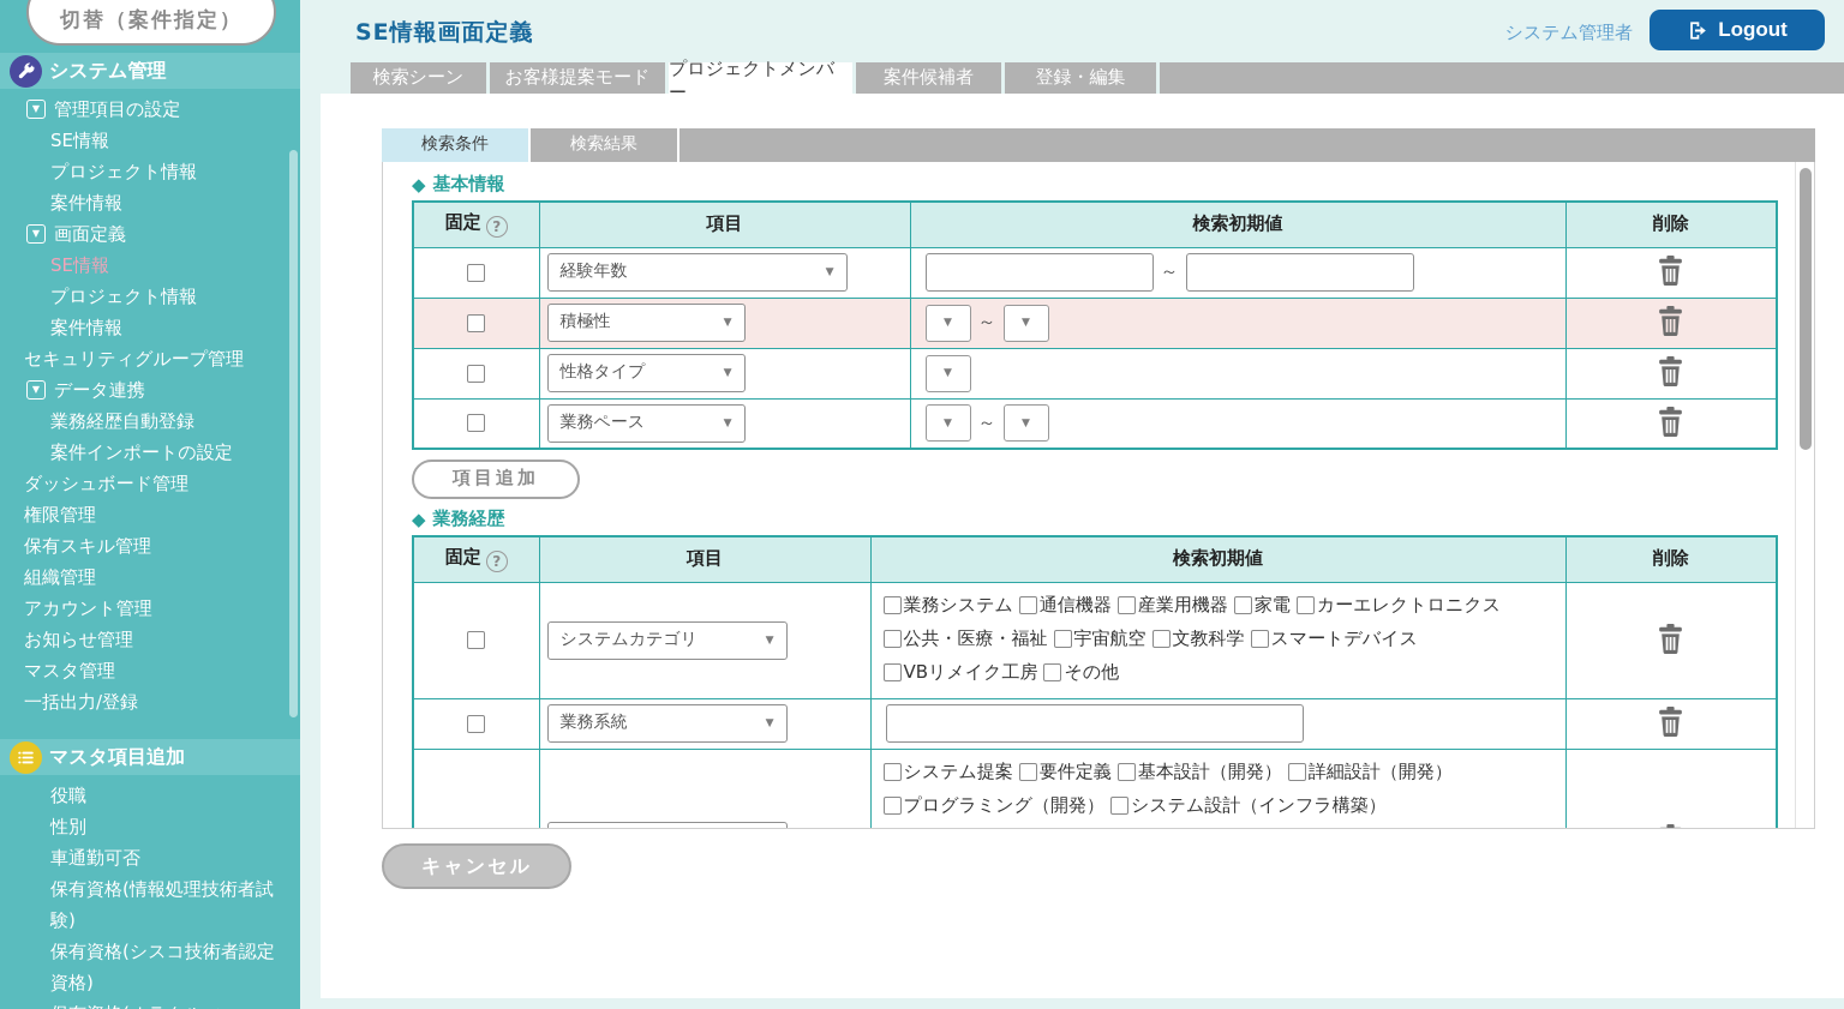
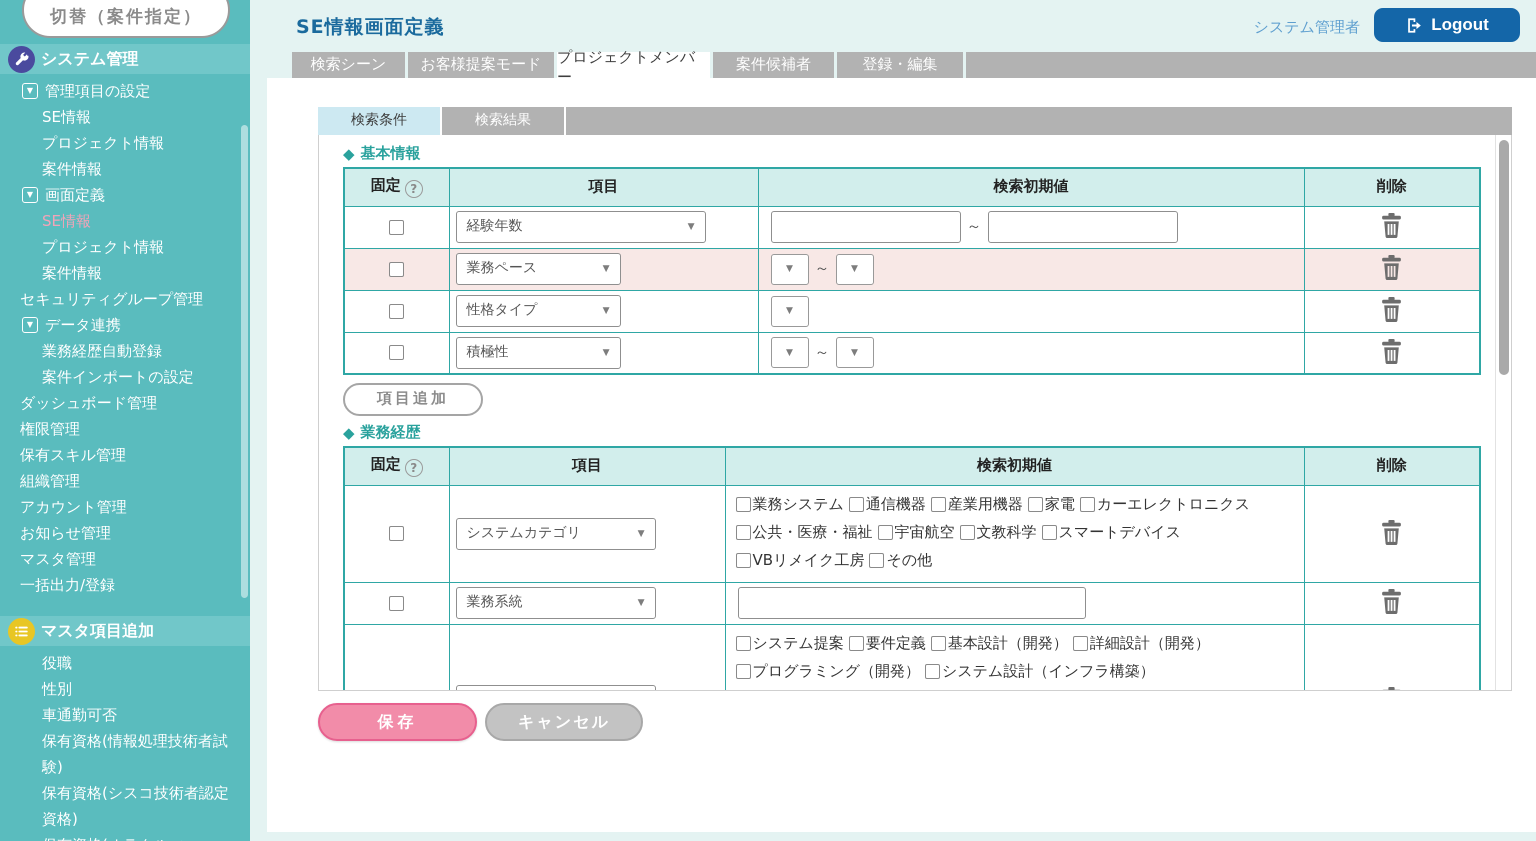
  切替（案件指定）
  システム管理
  ▼
  管理項目の設定
  SE情報
  プロジェクト情報
  案件情報
  ▼
  画面定義
  SE情報
  プロジェクト情報
  案件情報
  セキュリティグループ管理
  ▼
  データ連携
  業務経歴自動登録
  案件インポートの設定
  ダッシュボード管理
  権限管理
  保有スキル管理
  組織管理
  アカウント管理
  お知らせ管理
  マスタ管理
  一括出力/登録
  マスタ項目追加
  役職
  性別
  車通勤可否
  保有資格(情報処理技術者試験)
  保有資格(シスコ技術者認定資格)
  SE情報画面定義
  システム管理者
  Logout
  検索シーン
  お客様提案モード
  プロジェクトメンバー
  案件候補者
  登録・編集
  検索条件
  検索結果
  ◆
  基本情報
  固定 ?	項目	検索初期値	削除
  	経験年数 ▼	～
- 	積極性 ▼	▼ ～ ▼
+ 	業務ペース ▼	▼ ～ ▼
  	性格タイプ ▼	▼
- 	業務ペース ▼	▼ ～ ▼
+ 	積極性 ▼	▼ ～ ▼
  項目追加
  ◆
  業務経歴
  固定 ?	項目	検索初期値	削除
  	システムカテゴリ ▼	業務システム 通信機器 産業用機器 家電 カーエレクトロニクス公共・医療・福祉 宇宙航空 文教科学 スマートデバイスVBリメイク工房 その他
  	業務系統 ▼
+ 保存
  キャンセル
